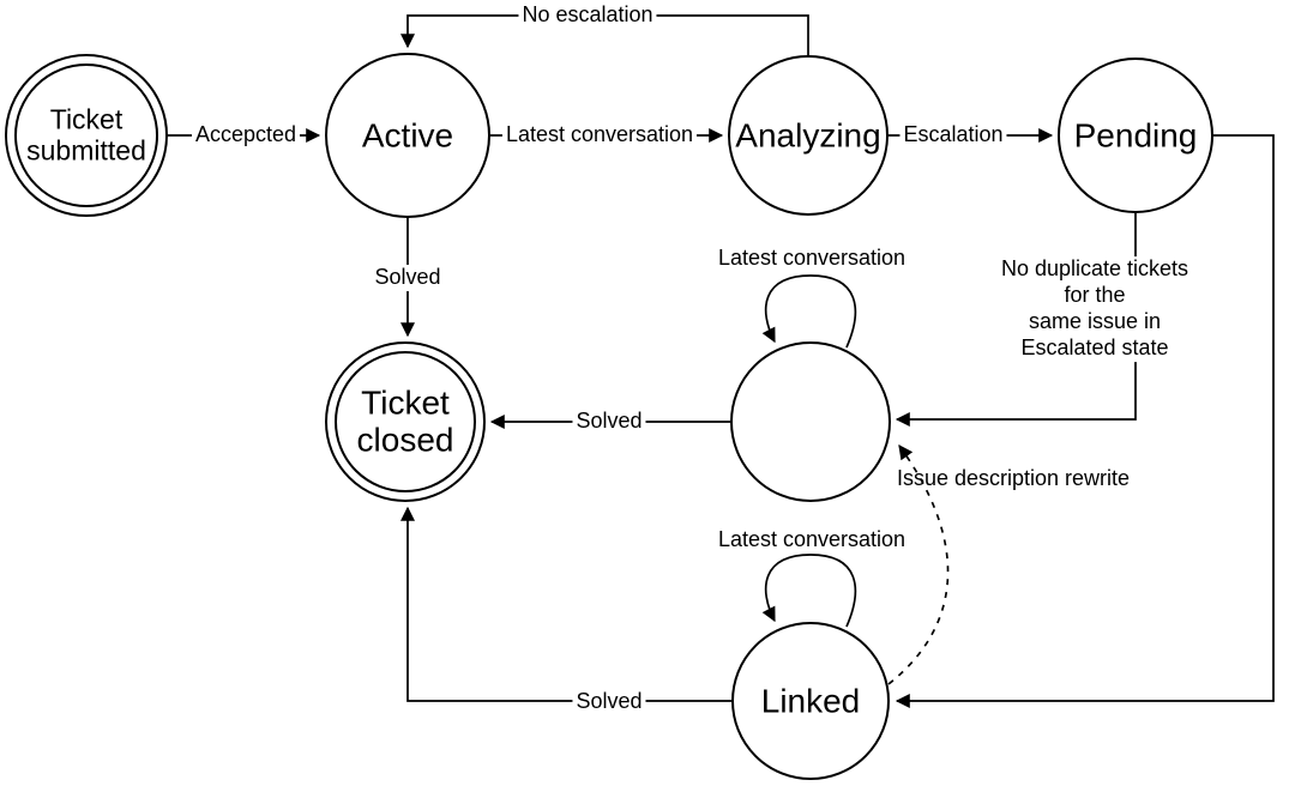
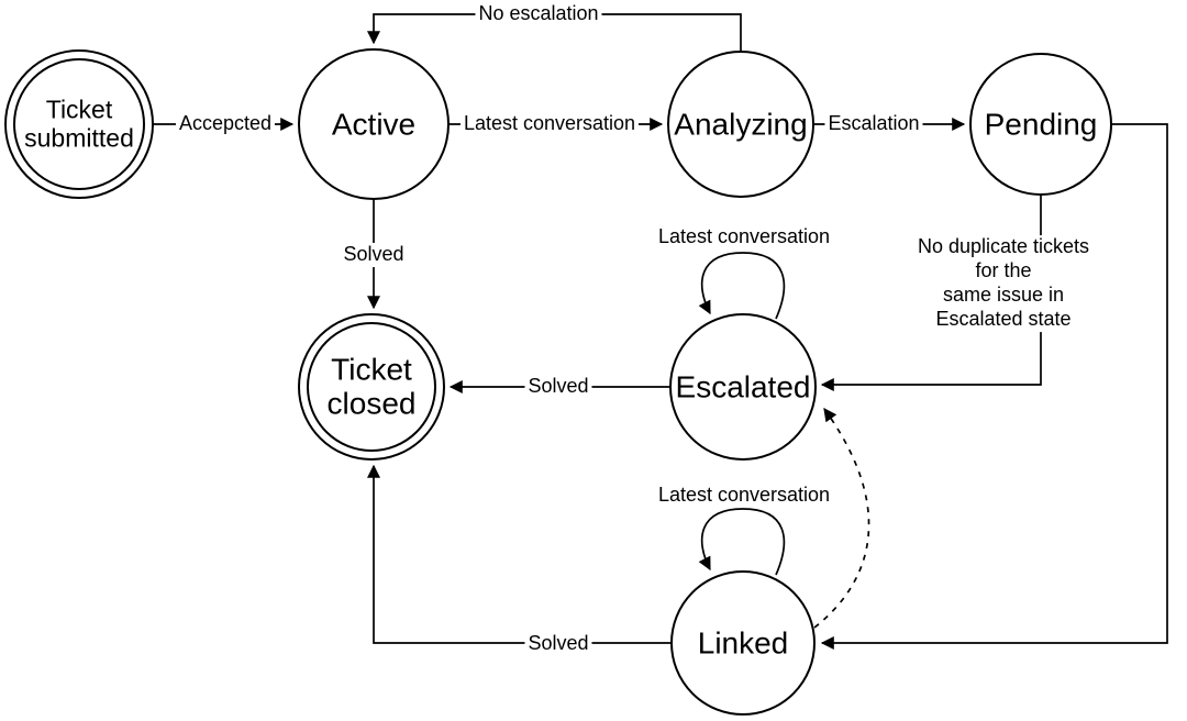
  Ticket
  submitted
  Active
  Analyzing
  Pending
  Ticket
  closed
+ Escalated
  Linked
  Accepcted
  No escalation
  Latest conversation
  Escalation
  Solved
  Latest conversation
  No duplicate tickets for the
  same issue in Escalated state
  Solved
- Issue description rewrite
  Latest conversation
  Solved
